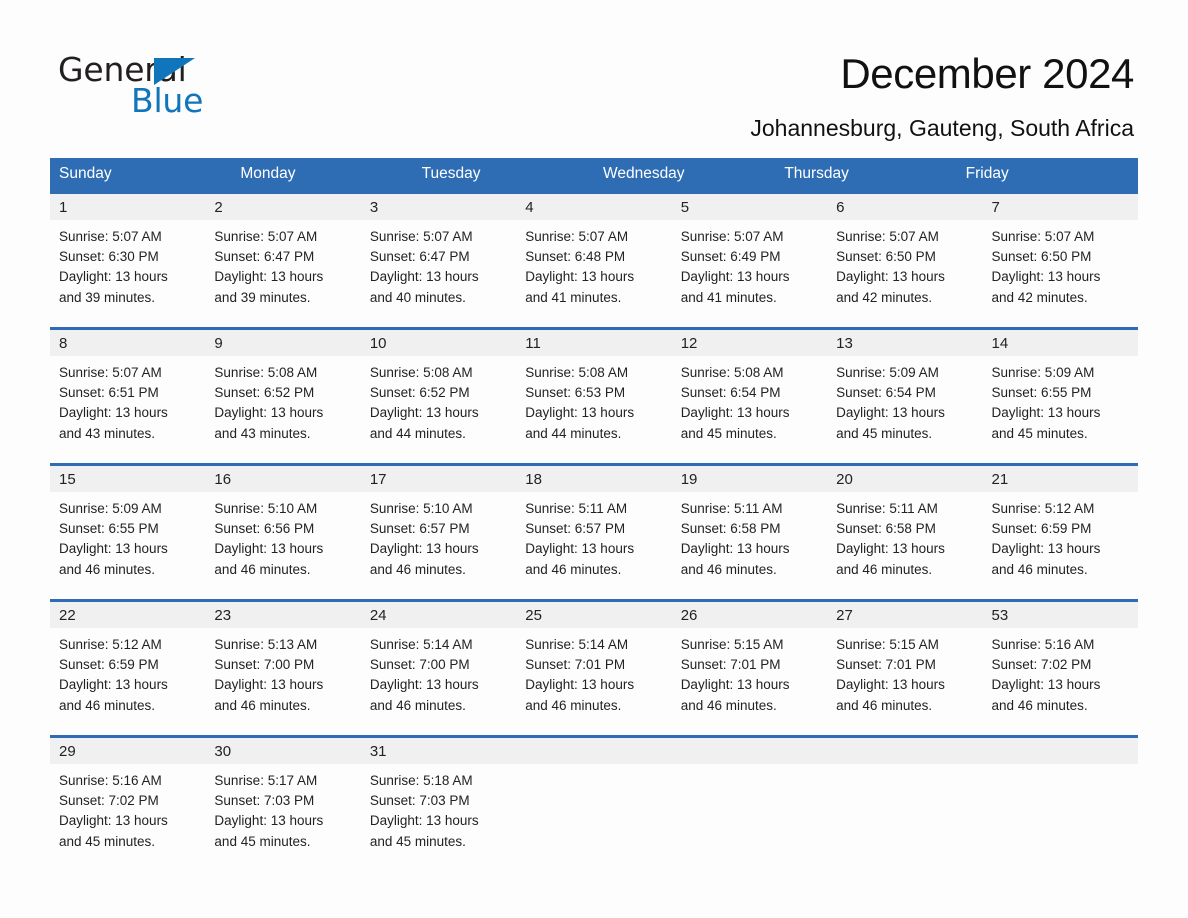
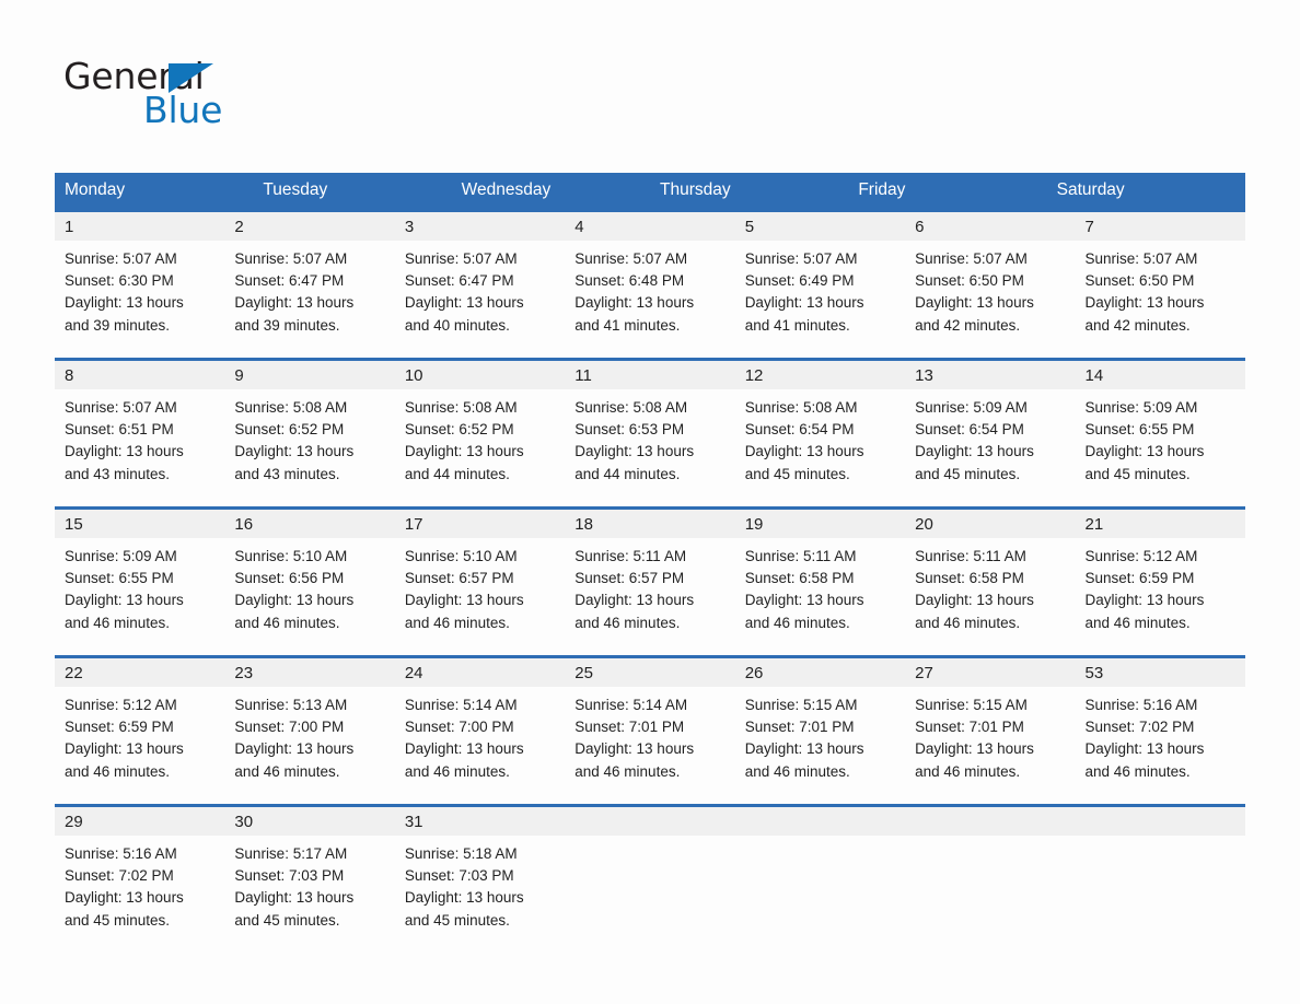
  General
  Blue
- December 2024
- Johannesburg, Gauteng, South Africa
- Sunday
  Monday
  Tuesday
  Wednesday
  Thursday
  Friday
+ Saturday
  1
  Sunrise: 5:07 AM
  Sunset: 6:30 PM
  Daylight: 13 hours
  and 39 minutes.
  2
  Sunrise: 5:07 AM
  Sunset: 6:47 PM
  Daylight: 13 hours
  and 39 minutes.
  3
  Sunrise: 5:07 AM
  Sunset: 6:47 PM
  Daylight: 13 hours
  and 40 minutes.
  4
  Sunrise: 5:07 AM
  Sunset: 6:48 PM
  Daylight: 13 hours
  and 41 minutes.
  5
  Sunrise: 5:07 AM
  Sunset: 6:49 PM
  Daylight: 13 hours
  and 41 minutes.
  6
  Sunrise: 5:07 AM
  Sunset: 6:50 PM
  Daylight: 13 hours
  and 42 minutes.
  7
  Sunrise: 5:07 AM
  Sunset: 6:50 PM
  Daylight: 13 hours
  and 42 minutes.
  8
  Sunrise: 5:07 AM
  Sunset: 6:51 PM
  Daylight: 13 hours
  and 43 minutes.
  9
  Sunrise: 5:08 AM
  Sunset: 6:52 PM
  Daylight: 13 hours
  and 43 minutes.
  10
  Sunrise: 5:08 AM
  Sunset: 6:52 PM
  Daylight: 13 hours
  and 44 minutes.
  11
  Sunrise: 5:08 AM
  Sunset: 6:53 PM
  Daylight: 13 hours
  and 44 minutes.
  12
  Sunrise: 5:08 AM
  Sunset: 6:54 PM
  Daylight: 13 hours
  and 45 minutes.
  13
  Sunrise: 5:09 AM
  Sunset: 6:54 PM
  Daylight: 13 hours
  and 45 minutes.
  14
  Sunrise: 5:09 AM
  Sunset: 6:55 PM
  Daylight: 13 hours
  and 45 minutes.
  15
  Sunrise: 5:09 AM
  Sunset: 6:55 PM
  Daylight: 13 hours
  and 46 minutes.
  16
  Sunrise: 5:10 AM
  Sunset: 6:56 PM
  Daylight: 13 hours
  and 46 minutes.
  17
  Sunrise: 5:10 AM
  Sunset: 6:57 PM
  Daylight: 13 hours
  and 46 minutes.
  18
  Sunrise: 5:11 AM
  Sunset: 6:57 PM
  Daylight: 13 hours
  and 46 minutes.
  19
  Sunrise: 5:11 AM
  Sunset: 6:58 PM
  Daylight: 13 hours
  and 46 minutes.
  20
  Sunrise: 5:11 AM
  Sunset: 6:58 PM
  Daylight: 13 hours
  and 46 minutes.
  21
  Sunrise: 5:12 AM
  Sunset: 6:59 PM
  Daylight: 13 hours
  and 46 minutes.
  22
  Sunrise: 5:12 AM
  Sunset: 6:59 PM
  Daylight: 13 hours
  and 46 minutes.
  23
  Sunrise: 5:13 AM
  Sunset: 7:00 PM
  Daylight: 13 hours
  and 46 minutes.
  24
  Sunrise: 5:14 AM
  Sunset: 7:00 PM
  Daylight: 13 hours
  and 46 minutes.
  25
  Sunrise: 5:14 AM
  Sunset: 7:01 PM
  Daylight: 13 hours
  and 46 minutes.
  26
  Sunrise: 5:15 AM
  Sunset: 7:01 PM
  Daylight: 13 hours
  and 46 minutes.
  27
  Sunrise: 5:15 AM
  Sunset: 7:01 PM
  Daylight: 13 hours
  and 46 minutes.
  53
  Sunrise: 5:16 AM
  Sunset: 7:02 PM
  Daylight: 13 hours
  and 46 minutes.
  29
  Sunrise: 5:16 AM
  Sunset: 7:02 PM
  Daylight: 13 hours
  and 45 minutes.
  30
  Sunrise: 5:17 AM
  Sunset: 7:03 PM
  Daylight: 13 hours
  and 45 minutes.
  31
  Sunrise: 5:18 AM
  Sunset: 7:03 PM
  Daylight: 13 hours
  and 45 minutes.
